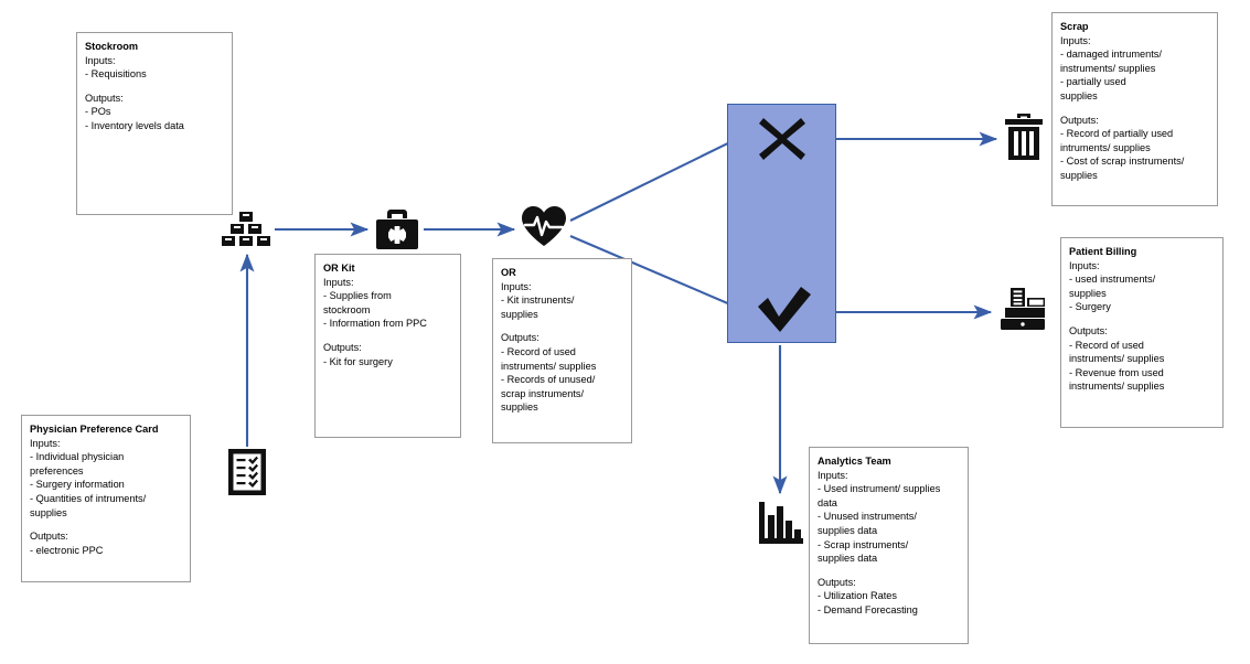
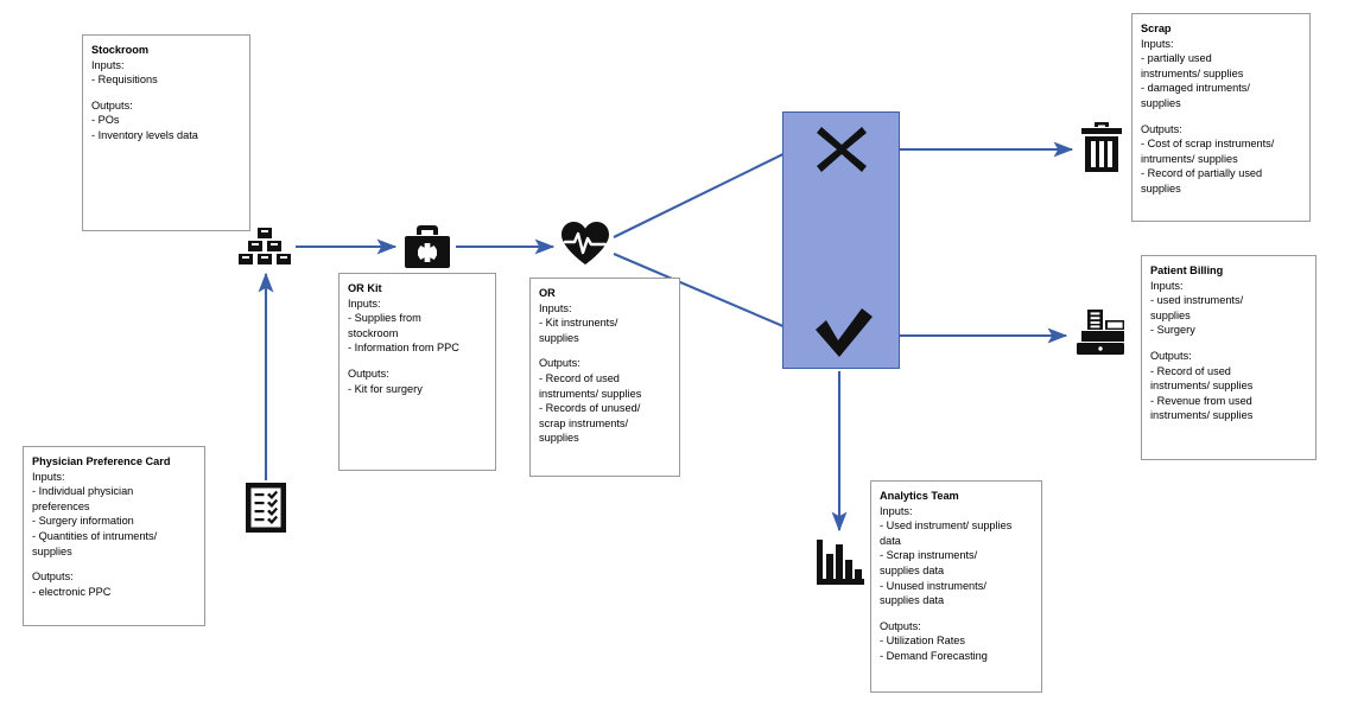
  Stockroom
  Inputs:
  - Requisitions
  Outputs:
  - POs
  - Inventory levels data
  Scrap
  Inputs:
- - damaged intruments/
+ - partially used
  instruments/ supplies
- - partially used
+ - damaged intruments/
  supplies
  Outputs:
- - Record of partially used
+ - Cost of scrap instruments/
  intruments/ supplies
- - Cost of scrap instruments/
+ - Record of partially used
  supplies
  OR Kit
  Inputs:
  - Supplies from
  stockroom
  - Information from PPC
  Outputs:
  - Kit for surgery
  OR
  Inputs:
  - Kit instrunents/
  supplies
  Outputs:
  - Record of used
  instruments/ supplies
  - Records of unused/
  scrap instruments/
  supplies
  Patient Billing
  Inputs:
  - used instruments/
  supplies
  - Surgery
  Outputs:
  - Record of used
  instruments/ supplies
  - Revenue from used
  instruments/ supplies
  Physician Preference Card
  Inputs:
  - Individual physician
  preferences
  - Surgery information
  - Quantities of intruments/
  supplies
  Outputs:
  - electronic PPC
  Analytics Team
  Inputs:
  - Used instrument/ supplies
  data
- - Unused instruments/
+ - Scrap instruments/
  supplies data
- - Scrap instruments/
+ - Unused instruments/
  supplies data
  Outputs:
  - Utilization Rates
  - Demand Forecasting
